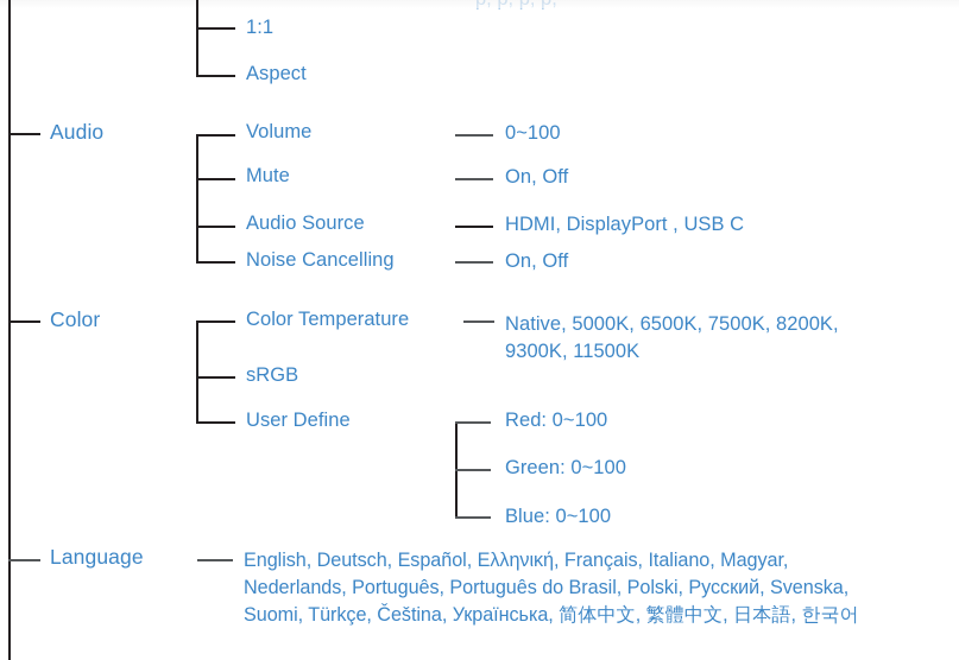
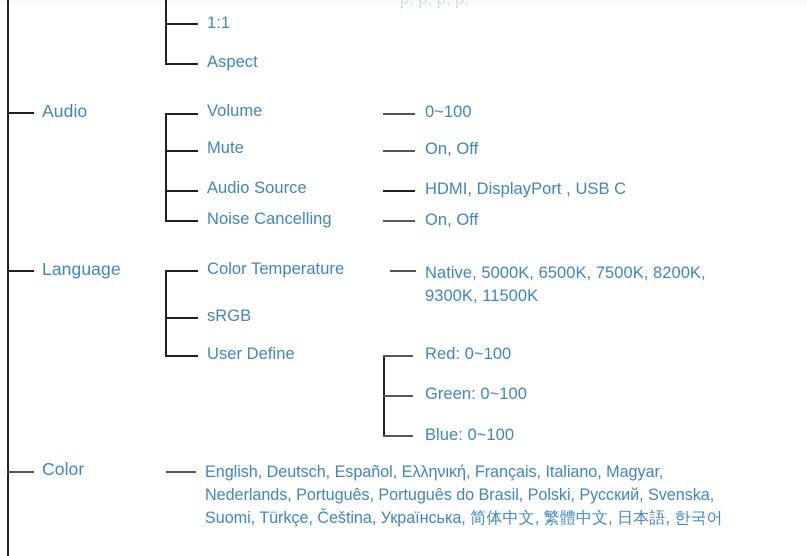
  1:1
  Aspect
  Audio
  Volume
  0~100
  Mute
  On, Off
  Audio Source
  HDMI, DisplayPort , USB C
  Noise Cancelling
  On, Off
- Color
+ Language
  Color Temperature
  Native, 5000K, 6500K, 7500K, 8200K, 9300K, 11500K
  sRGB
  User Define
  Red: 0~100
  Green: 0~100
  Blue: 0~100
- Language
+ Color
  English, Deutsch, Español, Ελληνική, Français, Italiano, Magyar, Nederlands, Português, Português do Brasil, Polski, Русский, Svenska, Suomi, Türkçe, Čeština, Українська, 简体中文, 繁體中文, 日本語, 한국어
